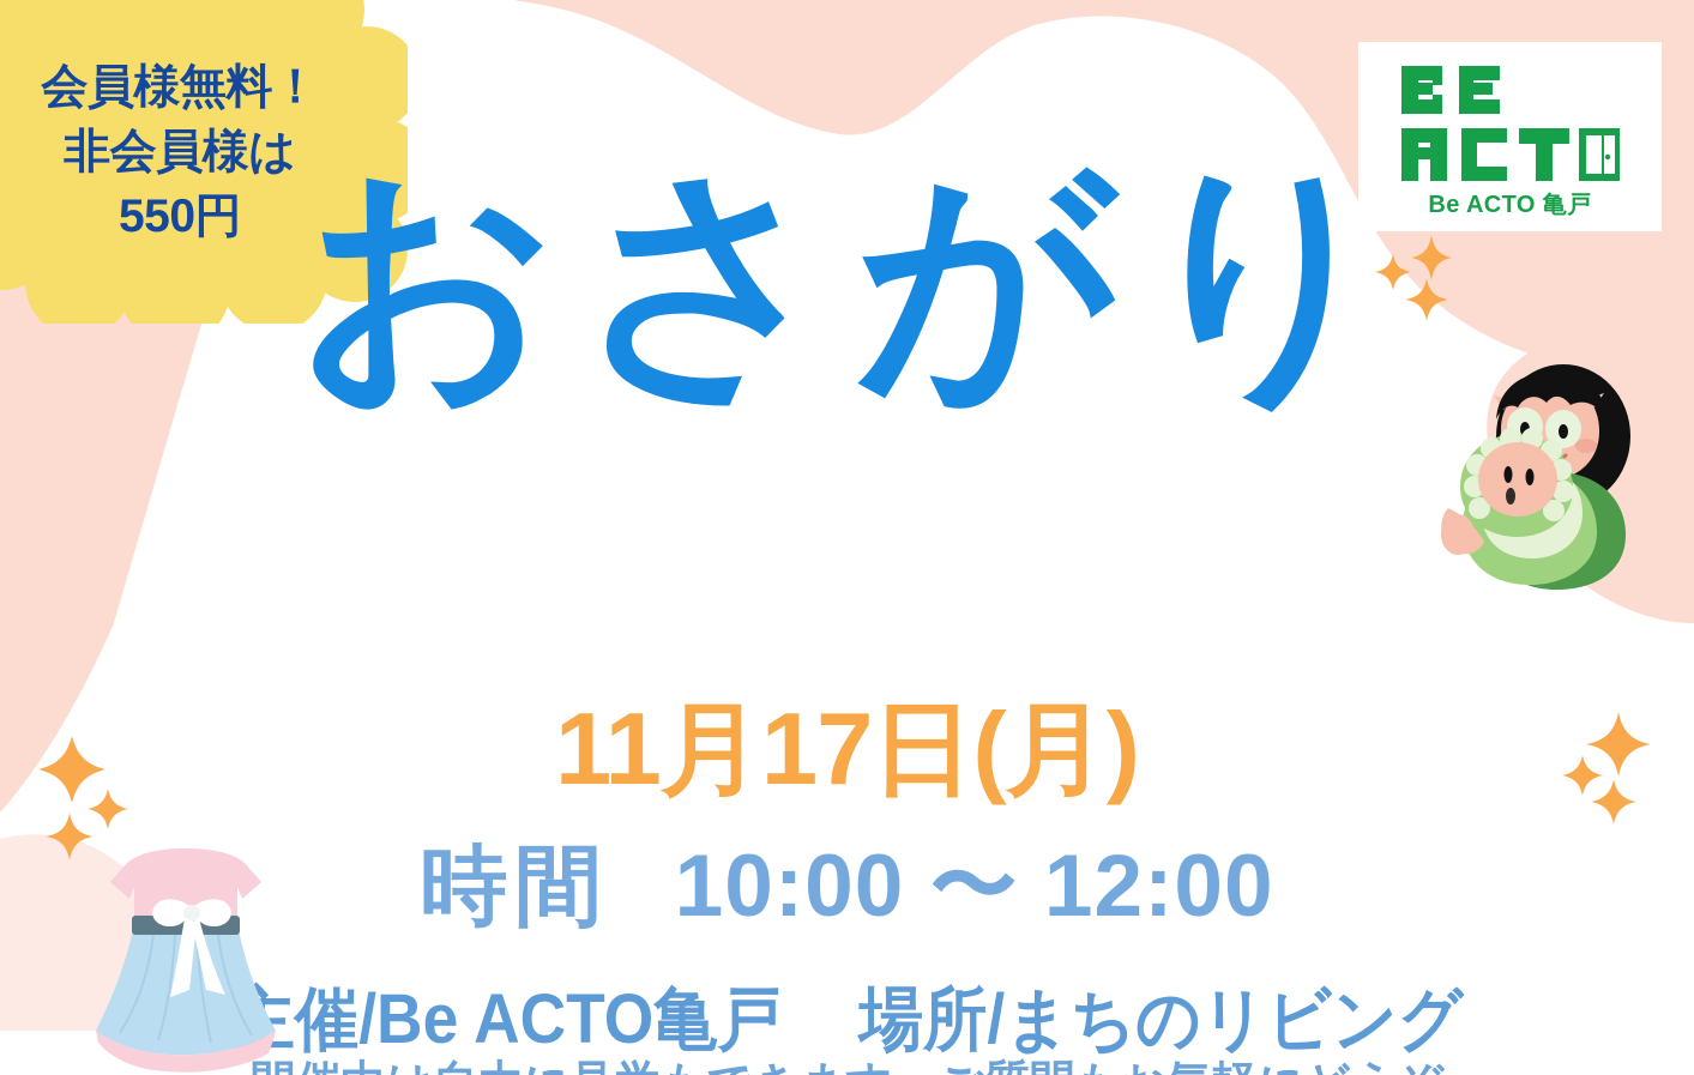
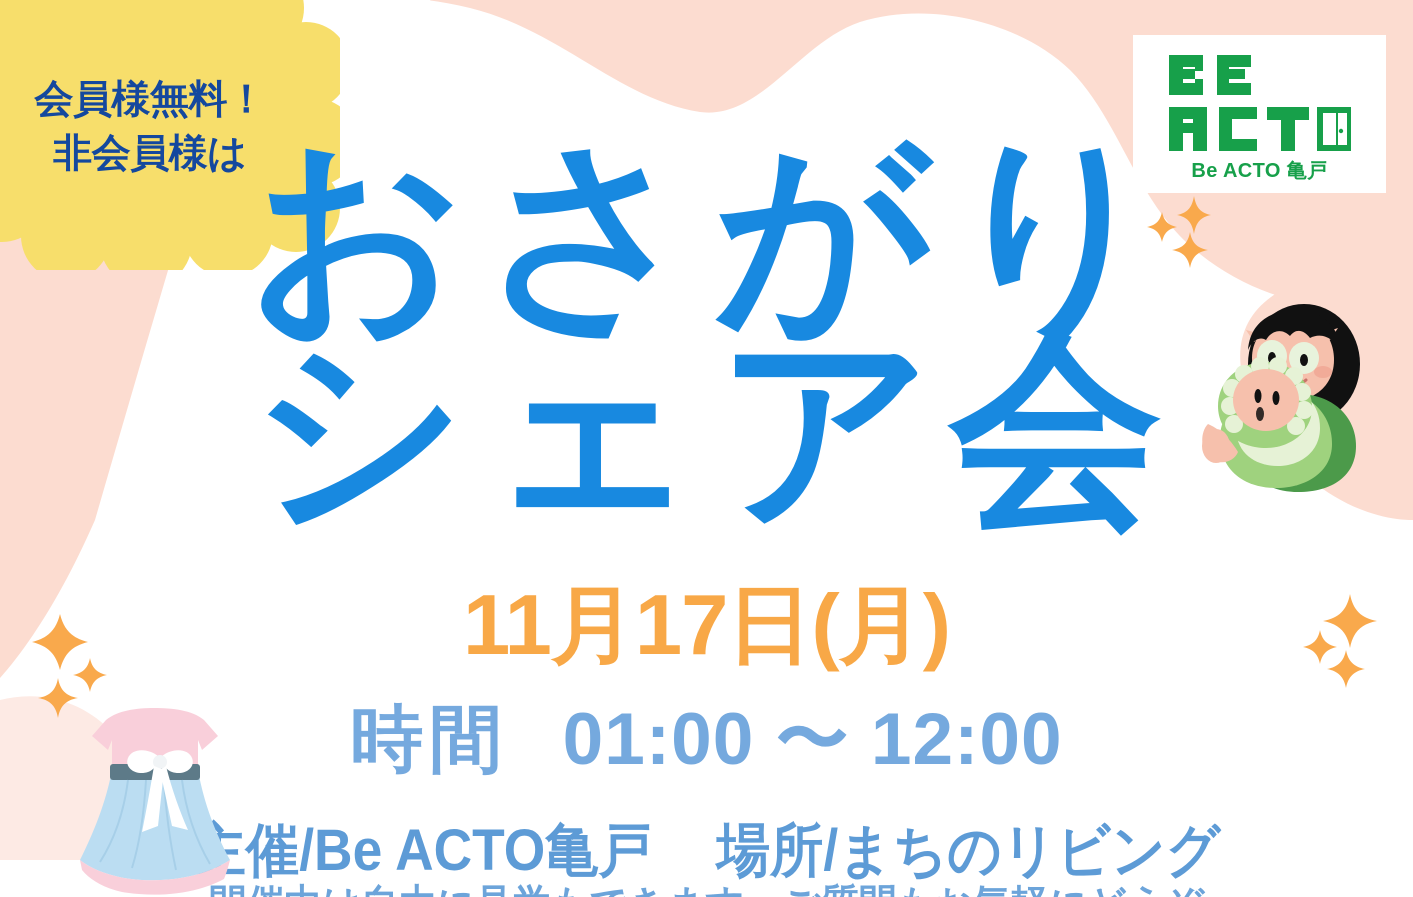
  会員様無料！
  非会員様は
- 550円
  Be ACTO 亀戸
  おさがり
+ シェア会
  11月17日(月)
- 時間 10:00 〜 12:00
+ 時間 01:00 〜 12:00
  催/Be ACTO亀戸 場所/まちのリビング
